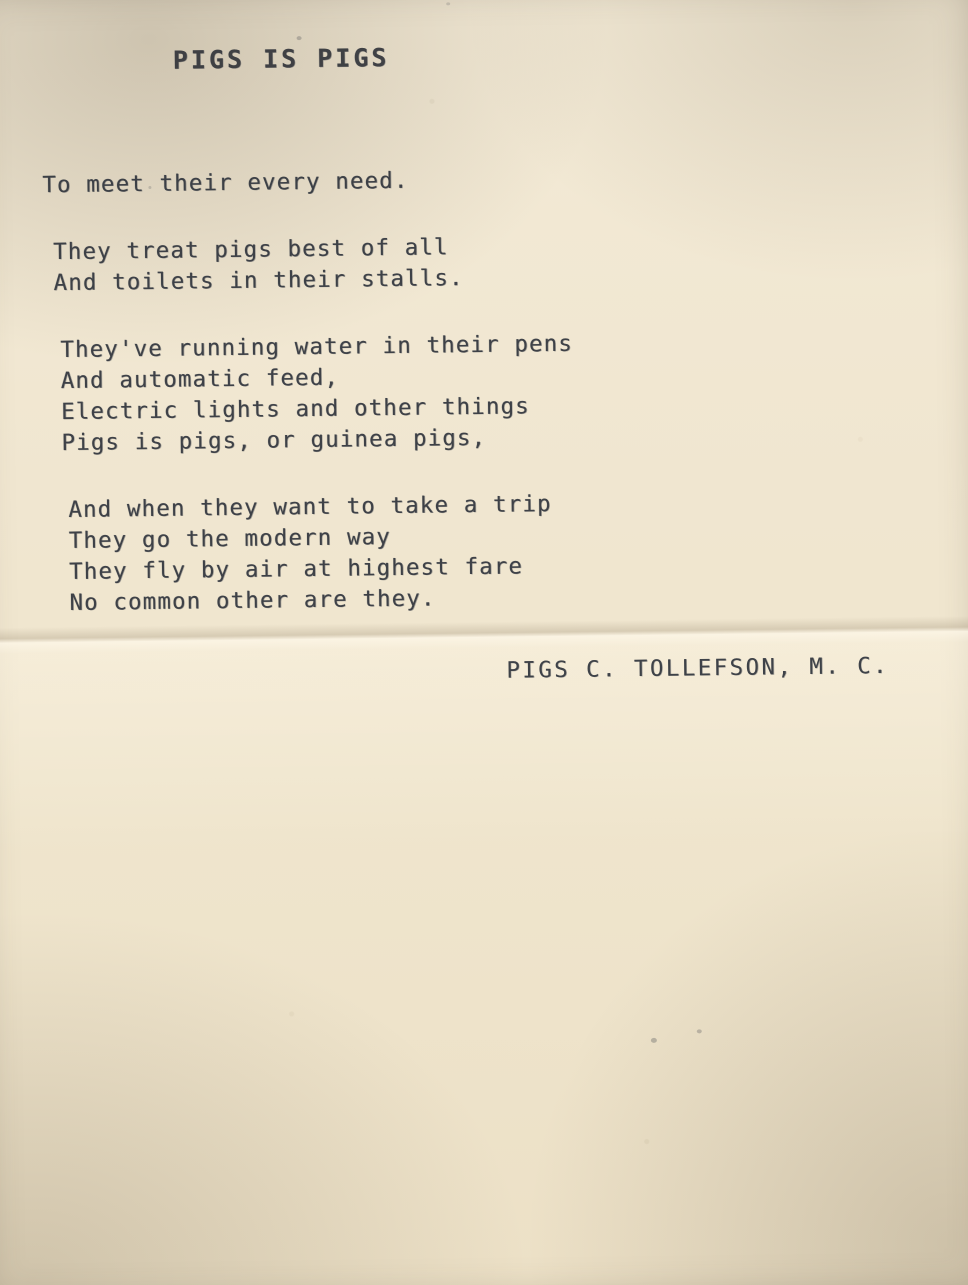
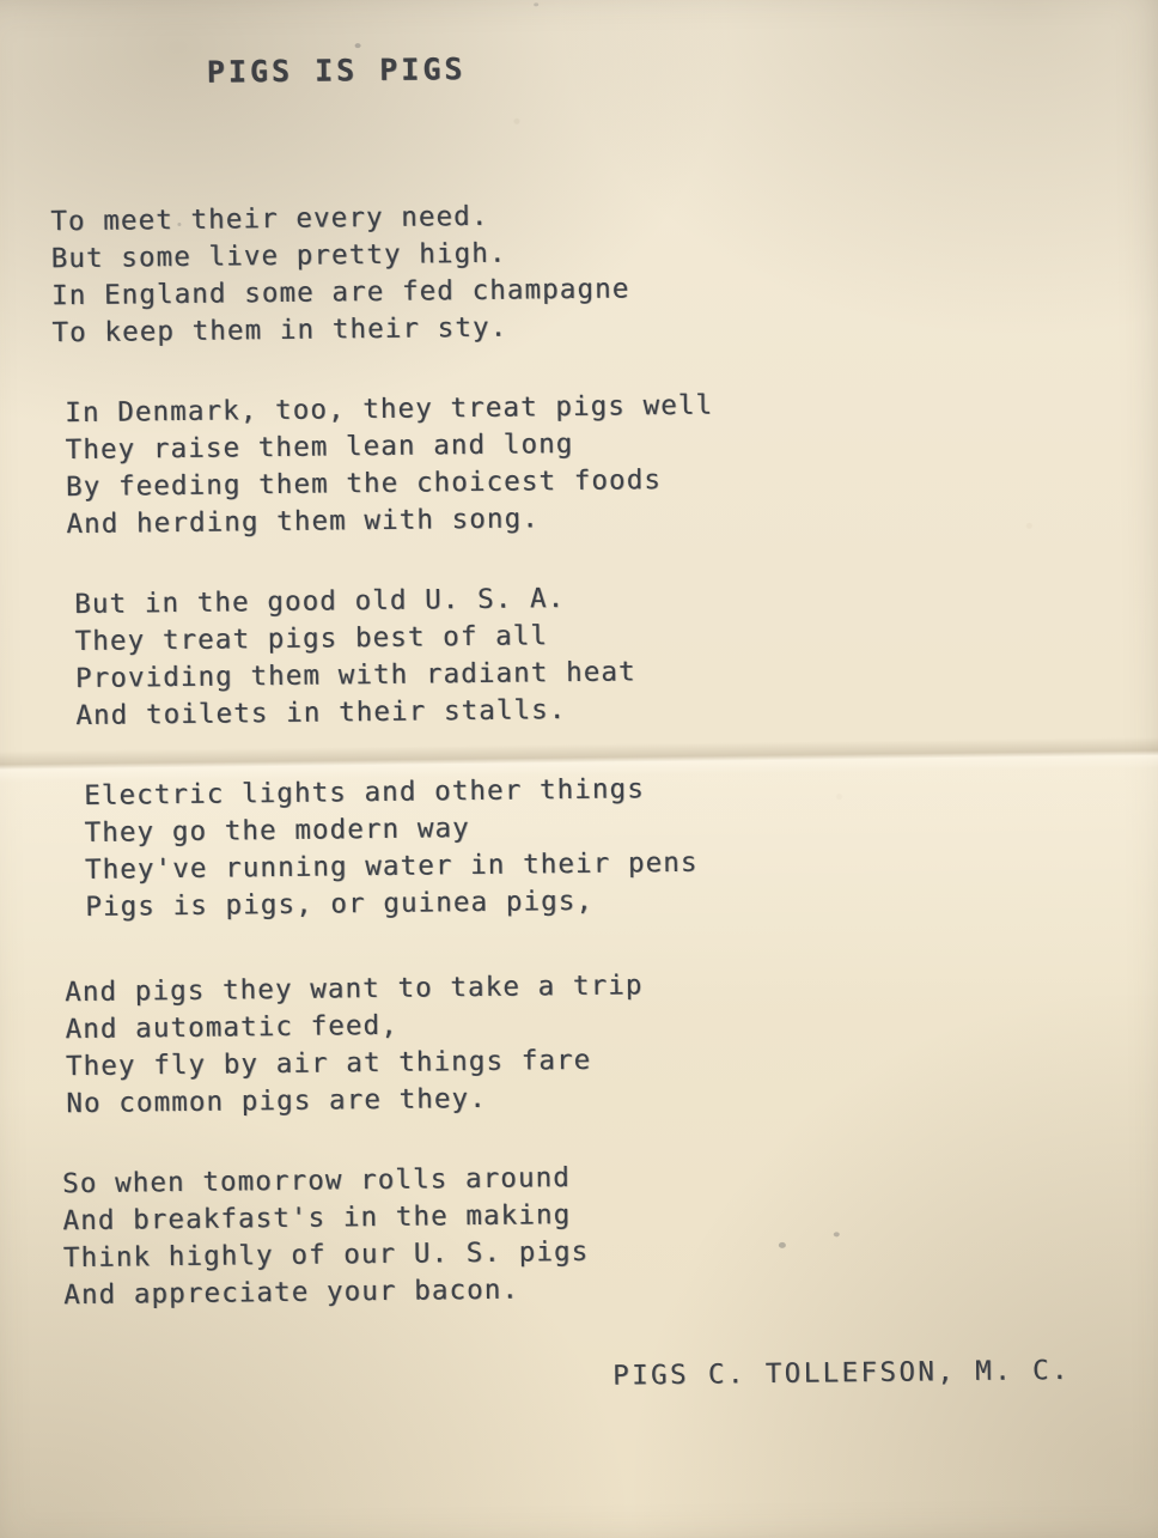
  PIGS IS PIGS
  To meet their every need.
+ But some live pretty high.
+ In England some are fed champagne
+ To keep them in their sty.
+ In Denmark, too, they treat pigs well
+ They raise them lean and long
+ By feeding them the choicest foods
+ And herding them with song.
+ But in the good old U. S. A.
  They treat pigs best of all
+ Providing them with radiant heat
  And toilets in their stalls.
- They've running water in their pens
+ Electric lights and other things
- And automatic feed,
+ They go the modern way
- Electric lights and other things
+ They've running water in their pens
  Pigs is pigs, or guinea pigs,
- And when they want to take a trip
+ And pigs they want to take a trip
- They go the modern way
+ And automatic feed,
- They fly by air at highest fare
+ They fly by air at things fare
- No common other are they.
+ No common pigs are they.
+ So when tomorrow rolls around
+ And breakfast's in the making
+ Think highly of our U. S. pigs
+ And appreciate your bacon.
  PIGS C. TOLLEFSON, M. C.
